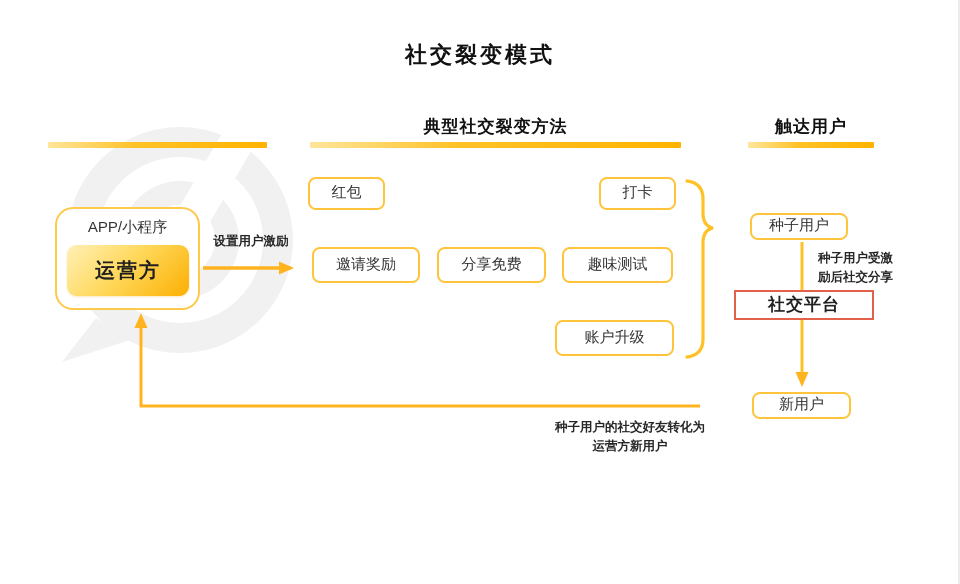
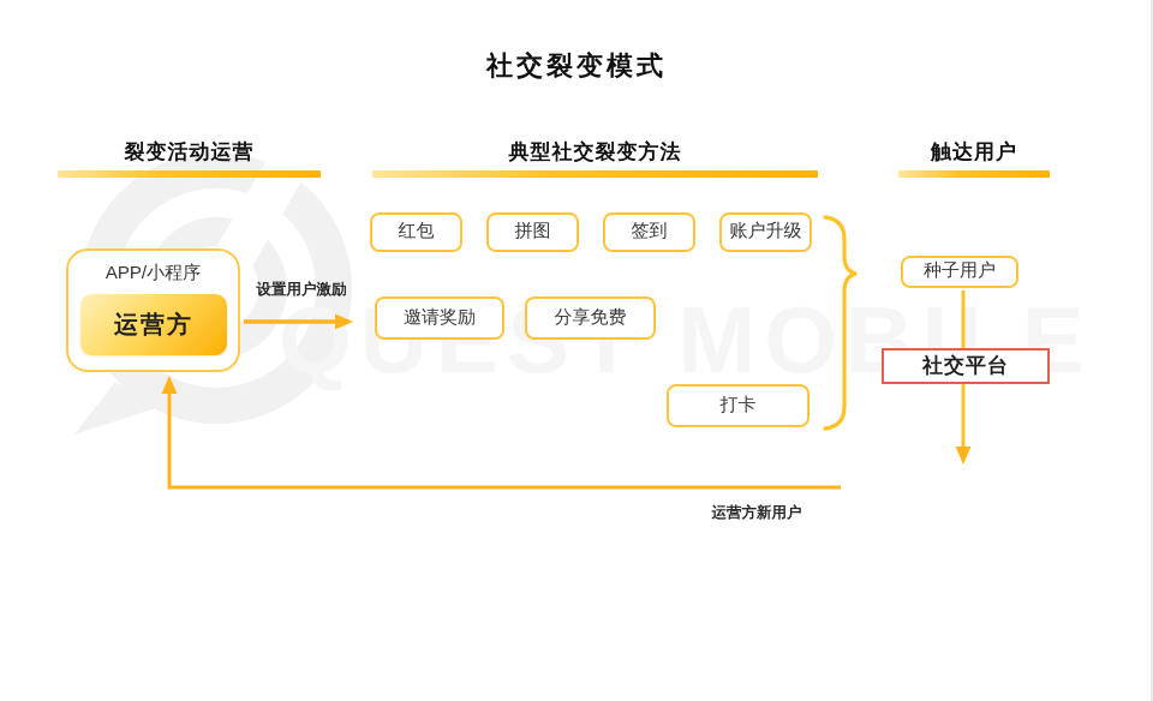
+ QUEST MOBILE
  社交裂变模式
+ 裂变活动运营
  典型社交裂变方法
  触达用户
  APP/小程序
  运营方
  设置用户激励
  红包
+ 拼图
+ 签到
- 打卡
+ 账户升级
  邀请奖励
  分享免费
- 趣味测试
- 账户升级
+ 打卡
  种子用户
- 种子用户受激
- 励后社交分享
  社交平台
- 新用户
- 种子用户的社交好友转化为
  运营方新用户
